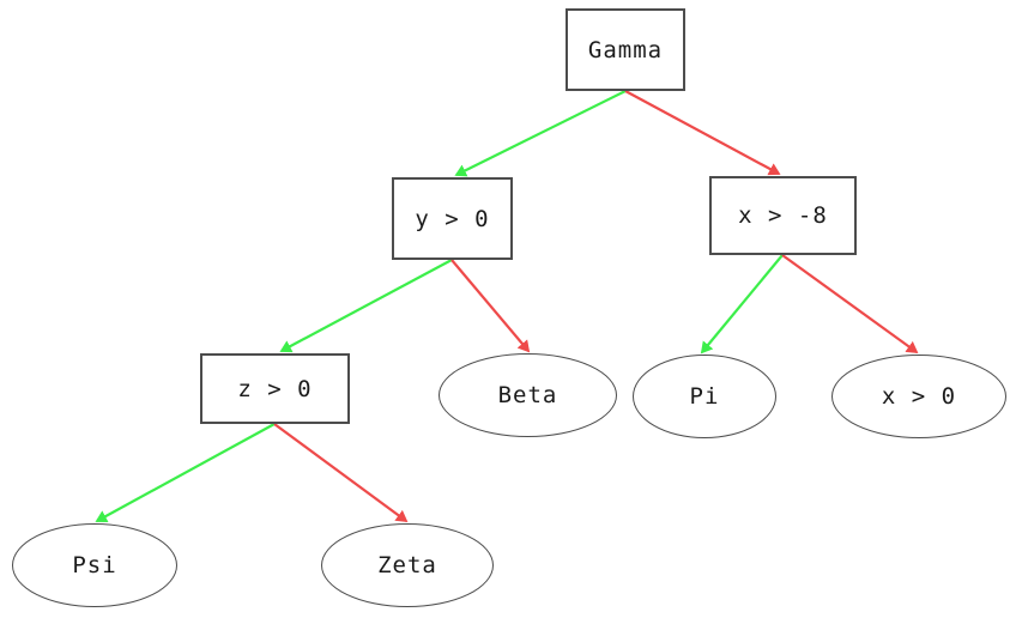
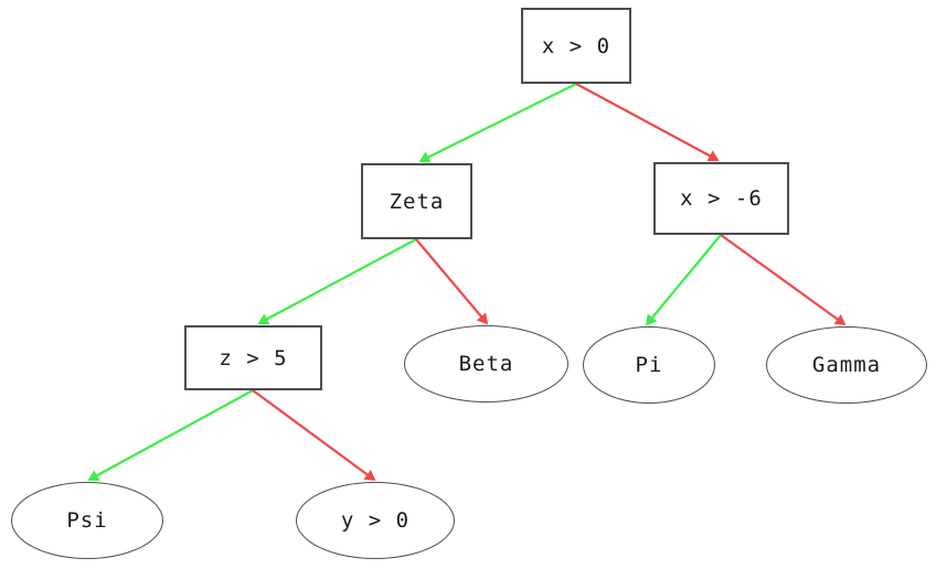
- Gamma
+ x > 0
- y > 0
+ Zeta
- x > -8
+ x > -6
- z > 0
+ z > 5
  Beta
  Pi
- x > 0
+ Gamma
  Psi
- Zeta
+ y > 0
